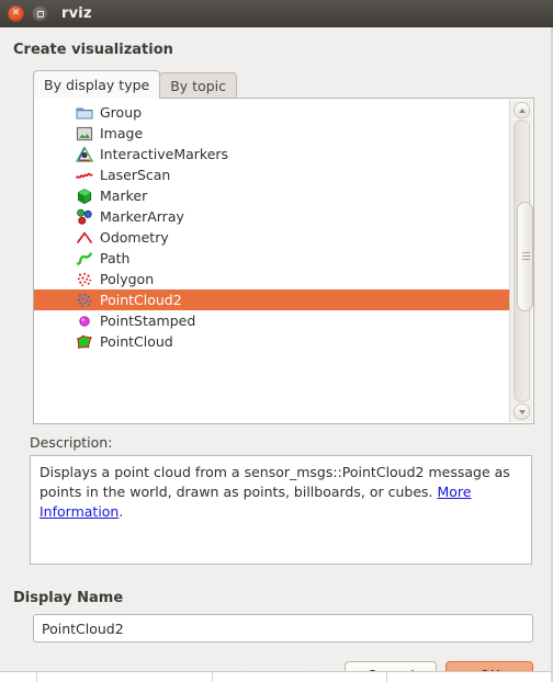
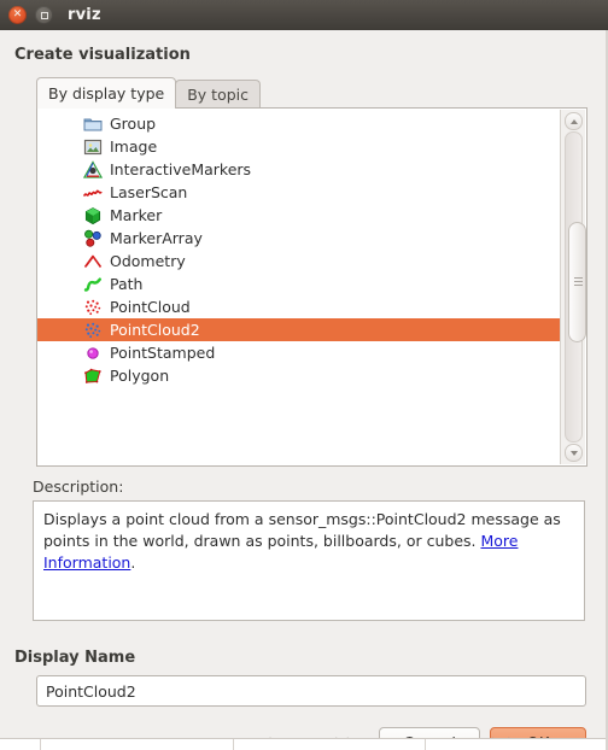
  ✕
  rviz
  Create visualization
  By display type
  By topic
  Group
  Image
  InteractiveMarkers
  LaserScan
  Marker
  MarkerArray
  Odometry
  Path
- Polygon
+ PointCloud
  PointCloud2
  PointStamped
- PointCloud
+ Polygon
  Description:
  Displays a point cloud from a sensor_msgs::PointCloud2 message as points in the world, drawn as points, billboards, or cubes. More Information.
  Display Name
  PointCloud2
